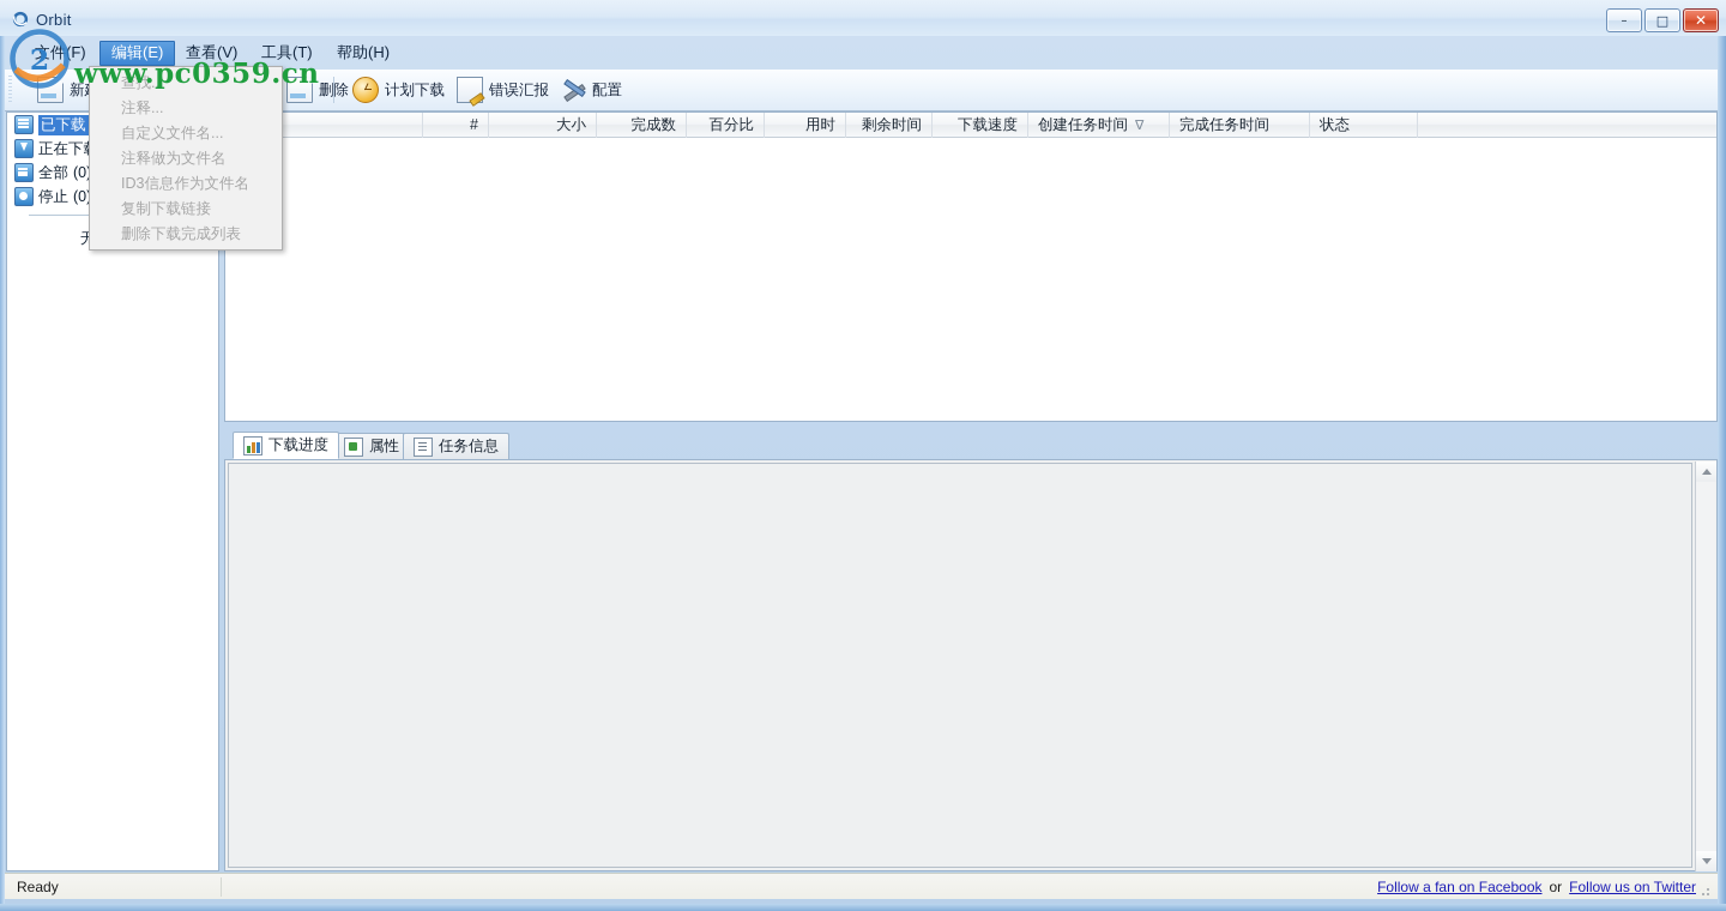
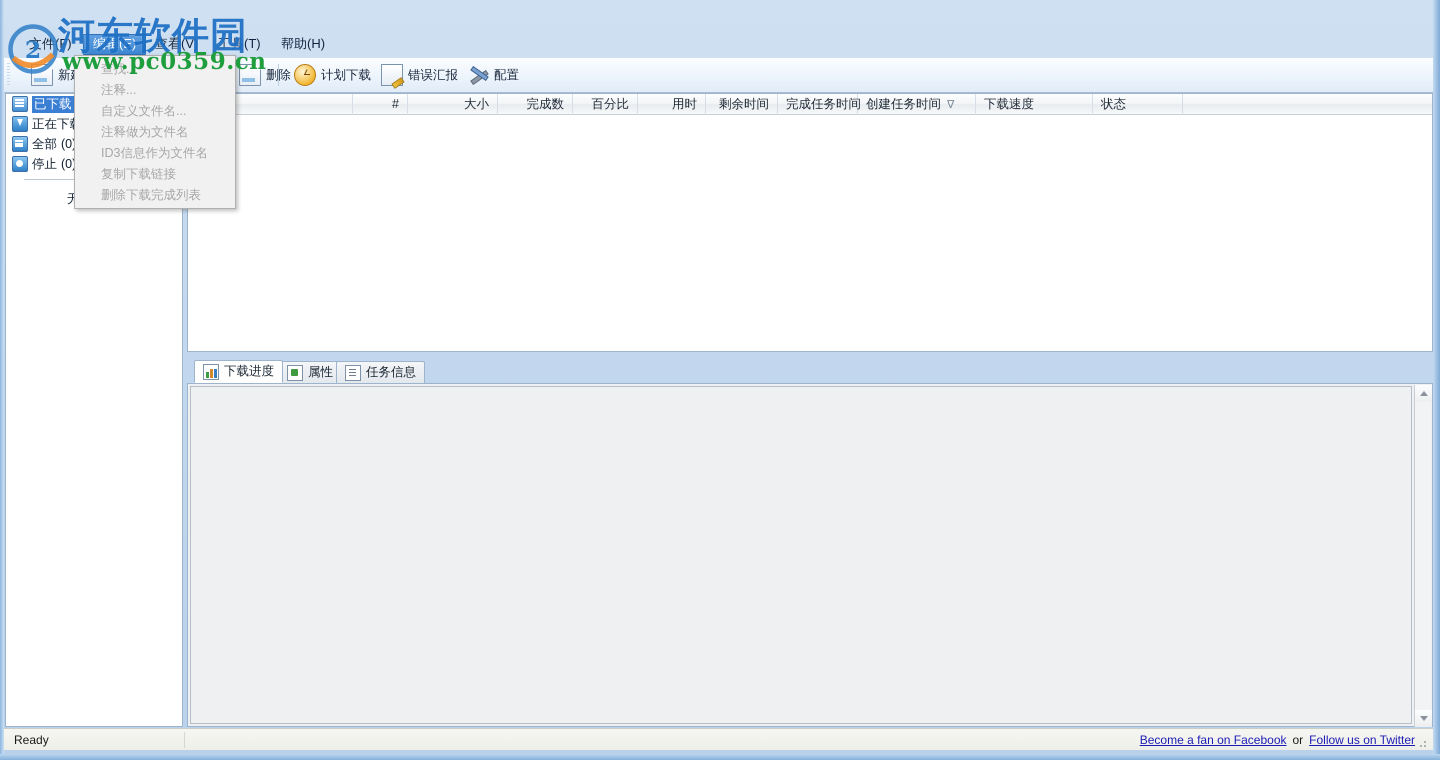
- Orbit
- –
- □
- ✕
  文件(F)
  编辑(E)
  查看(V)
  工具(T)
  帮助(H)
  删除
  计划下载
  错误汇报
  配置
  已下载
  正在下
  全部
  停止
  #
  大小
  完成数
  百分比
  用时
  剩余时间
- 下载速度
+ 完成任务时间
  创建任务时间 ∇
- 完成任务时间
+ 下载速度
  状态
  下载进度
  属性
  任务信息
  Ready
- Follow a fan on Facebook or Follow us on Twitter
+ Become a fan on Facebook or Follow us on Twitter
  查找...
  注释...
  自定义文件名...
  注释做为文件名
  ID3信息作为文件名
  复制下载链接
  删除下载完成列表
  2
+ 河东软件园
  www.pc0359.cn
